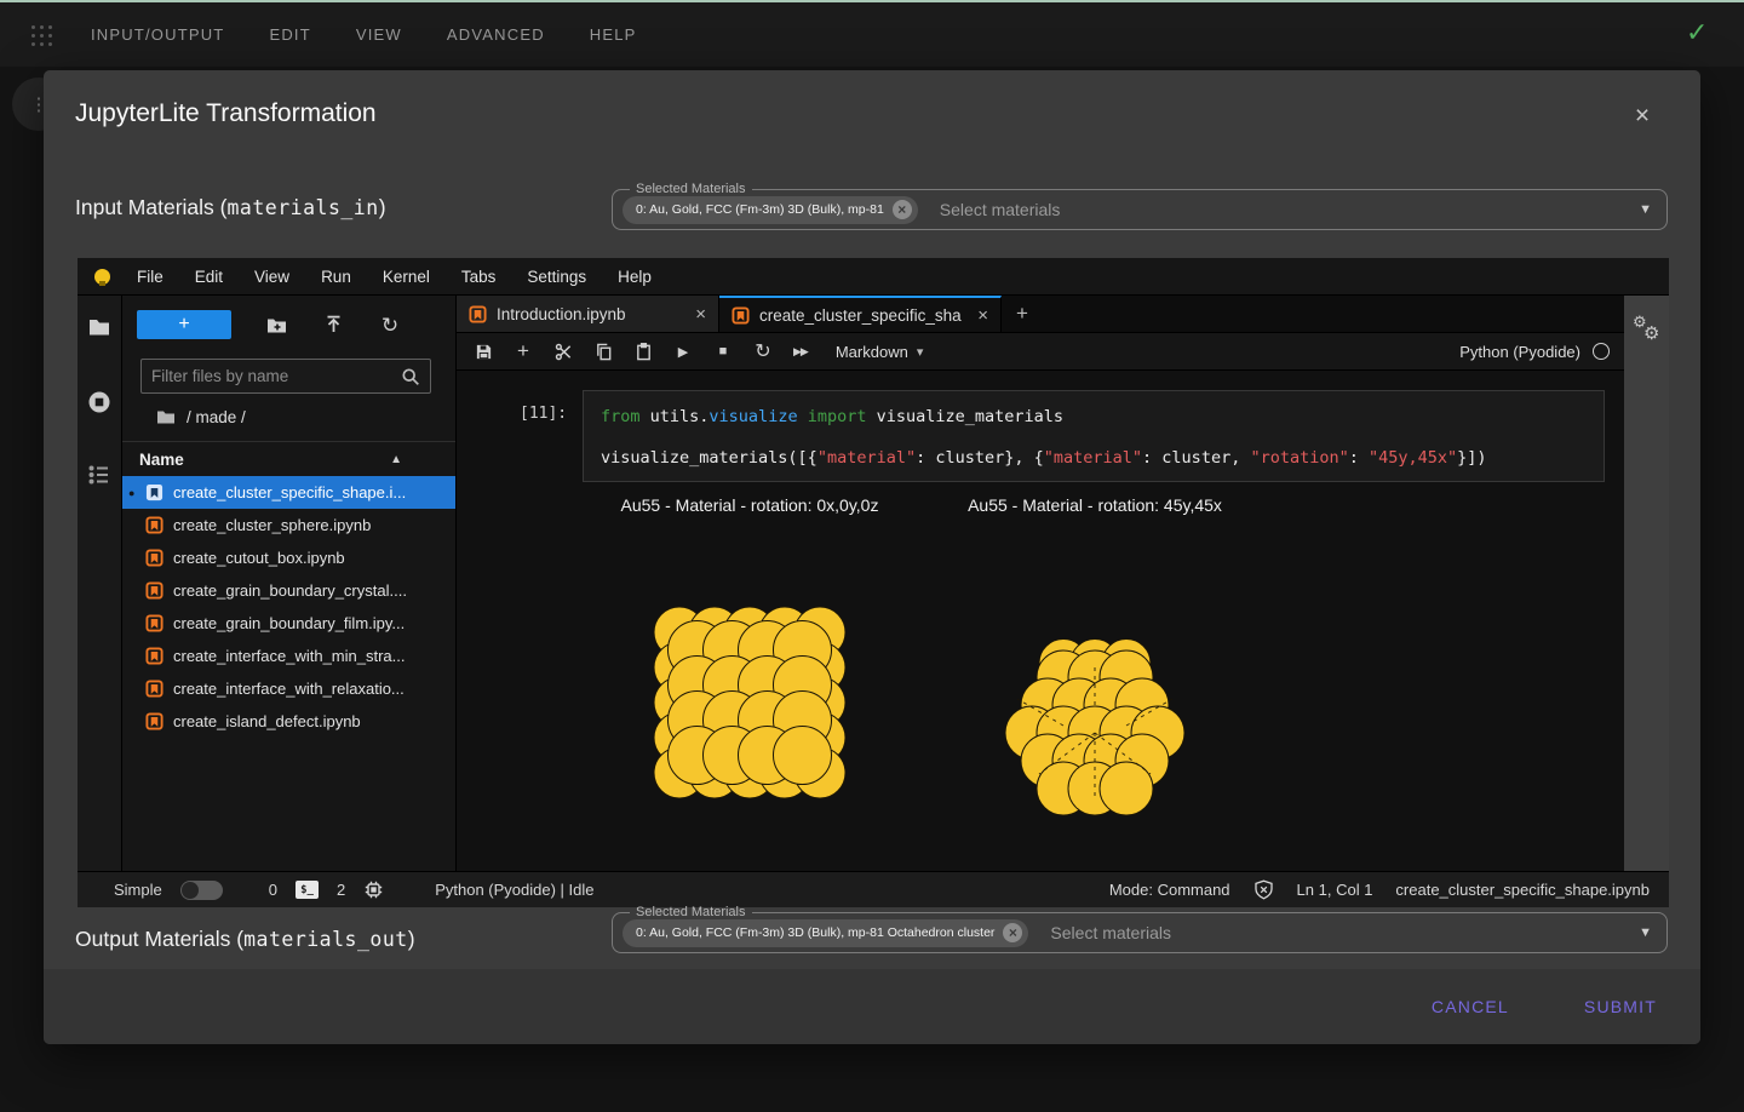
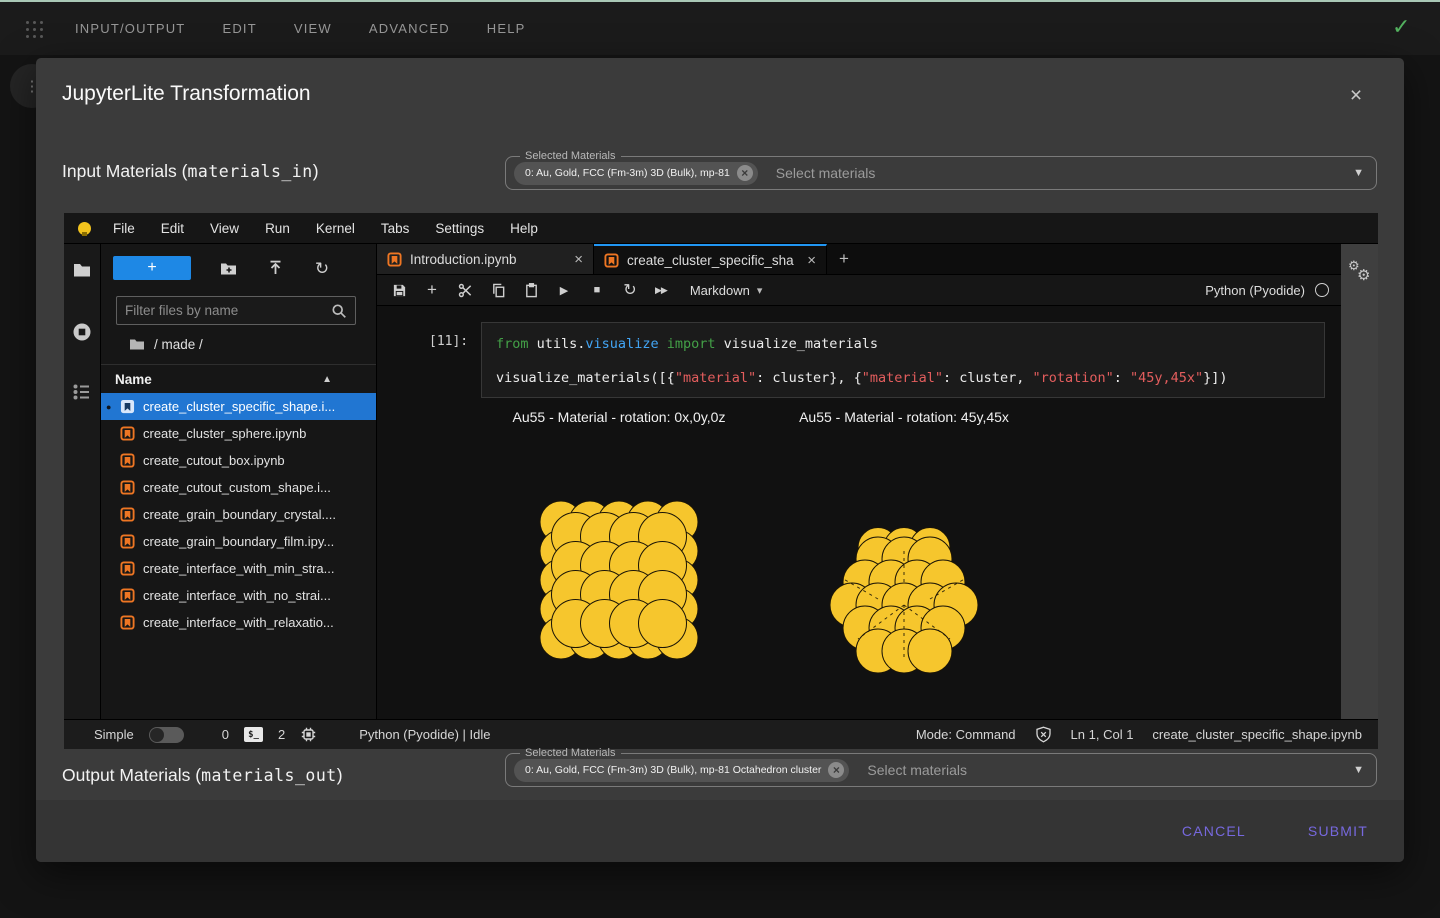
  INPUT/OUTPUT
  EDIT
  VIEW
  ADVANCED
  HELP
  ✓
  ⋮
  JupyterLite Transformation
  ×
  Input Materials (materials_in)
  Selected Materials
  0: Au, Gold, FCC (Fm-3m) 3D (Bulk), mp-81
  ×
  Select materials
  ▼
  File
  Edit
  View
  Run
  Kernel
  Tabs
  Settings
  Help
  +
  ↻
  Filter files by name
  / made /
  Name
  ▲
  ●
  create_cluster_specific_shape.i...
  create_cluster_sphere.ipynb
  create_cutout_box.ipynb
+ create_cutout_custom_shape.i...
  create_grain_boundary_crystal....
  create_grain_boundary_film.ipy...
  create_interface_with_min_stra...
+ create_interface_with_no_strai...
  create_interface_with_relaxatio...
- create_island_defect.ipynb
  Introduction.ipynb
  ×
  create_cluster_specific_sha
  ×
  +
  +
  ▶
  ■
  ↻
  ▶▶
  Markdown
  ▾
  Python (Pyodide)
  [11]:
  from utils.visualize import visualize_materials
  visualize_materials([{"material": cluster}, {"material": cluster, "rotation": "45y,45x"}])
  Au55 - Material - rotation: 0x,0y,0z
  Au55 - Material - rotation: 45y,45x
  ⚙
  ⚙
  Simple
  0
  $_
  2
  Python (Pyodide) | Idle
  Mode: Command
  Ln 1, Col 1
  create_cluster_specific_shape.ipynb
  Output Materials (materials_out)
  Selected Materials
  0: Au, Gold, FCC (Fm-3m) 3D (Bulk), mp-81 Octahedron cluster
  ×
  Select materials
  ▼
  CANCEL
  SUBMIT
